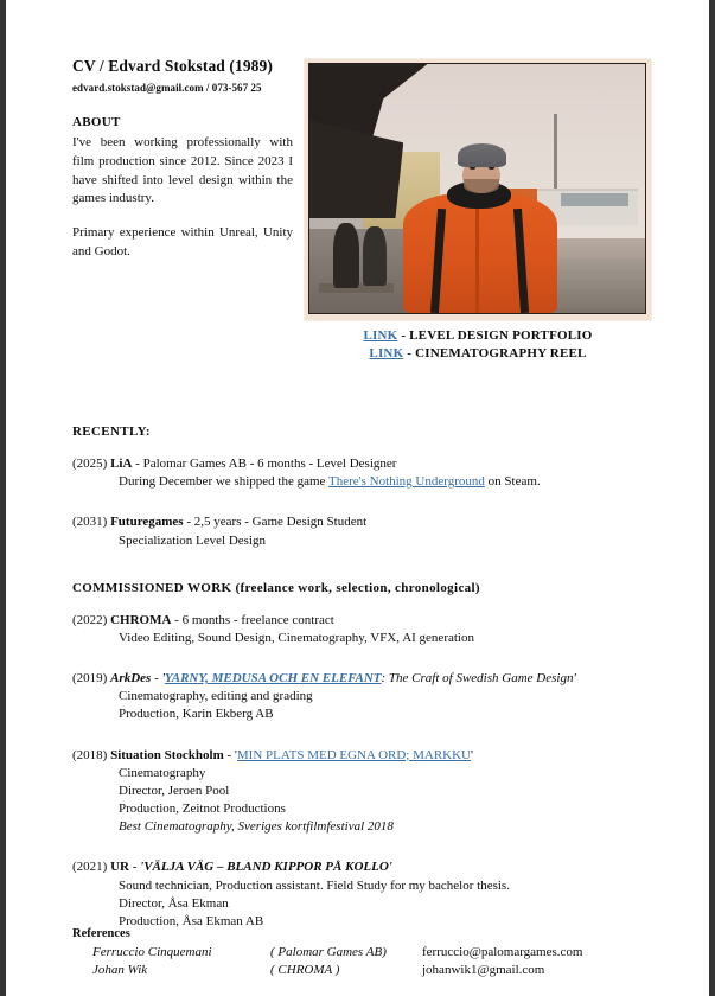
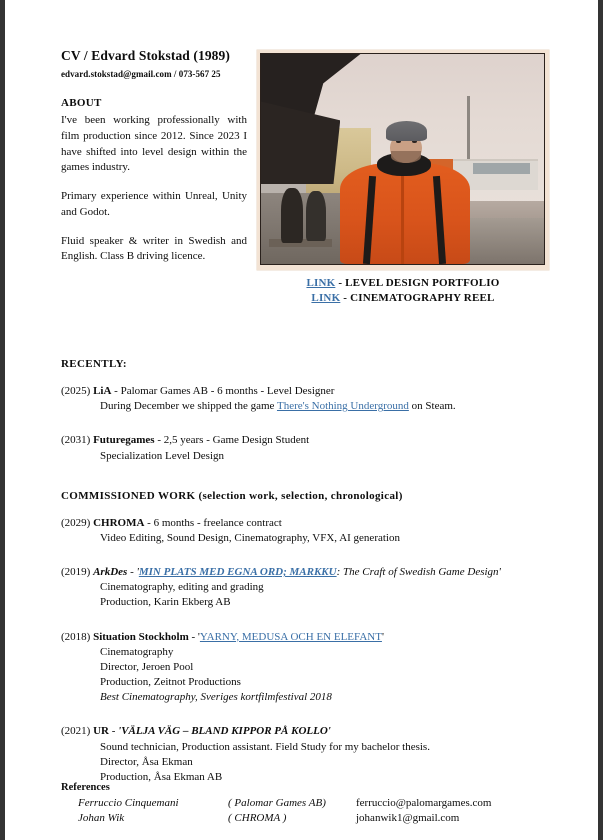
  CV / Edvard Stokstad (1989)
  edvard.stokstad@gmail.com / 073-567 25
  ABOUT
  I've been working professionally with film production since 2012. Since 2023 I have shifted into level design within the games industry.
  Primary experience within Unreal, Unity and Godot.
+ Fluid speaker & writer in Swedish and English. Class B driving licence.
  LINK - LEVEL DESIGN PORTFOLIO
  LINK - CINEMATOGRAPHY REEL
  RECENTLY:
  (2025) LiA - Palomar Games AB - 6 months - Level Designer
  During December we shipped the game There's Nothing Underground on Steam.
  (2031) Futuregames - 2,5 years - Game Design Student
  Specialization Level Design
- COMMISSIONED WORK (freelance work, selection, chronological)
+ COMMISSIONED WORK (selection work, selection, chronological)
- (2022) CHROMA - 6 months - freelance contract
+ (2029) CHROMA - 6 months - freelance contract
  Video Editing, Sound Design, Cinematography, VFX, AI generation
- (2019) ArkDes - 'YARNY, MEDUSA OCH EN ELEFANT: The Craft of Swedish Game Design'
+ (2019) ArkDes - 'MIN PLATS MED EGNA ORD; MARKKU: The Craft of Swedish Game Design'
  Cinematography, editing and grading
  Production, Karin Ekberg AB
- (2018) Situation Stockholm - 'MIN PLATS MED EGNA ORD; MARKKU'
+ (2018) Situation Stockholm - 'YARNY, MEDUSA OCH EN ELEFANT'
  Cinematography
  Director, Jeroen Pool
  Production, Zeitnot Productions
  Best Cinematography, Sveriges kortfilmfestival 2018
  (2021) UR - 'VÄLJA VÄG – BLAND KIPPOR PÅ KOLLO'
  Sound technician, Production assistant. Field Study for my bachelor thesis.
  Director, Åsa Ekman
  Production, Åsa Ekman AB
  References
  Ferruccio Cinquemani
  ( Palomar Games AB)
  ferruccio@palomargames.com
  Johan Wik
  ( CHROMA )
  johanwik1@gmail.com
